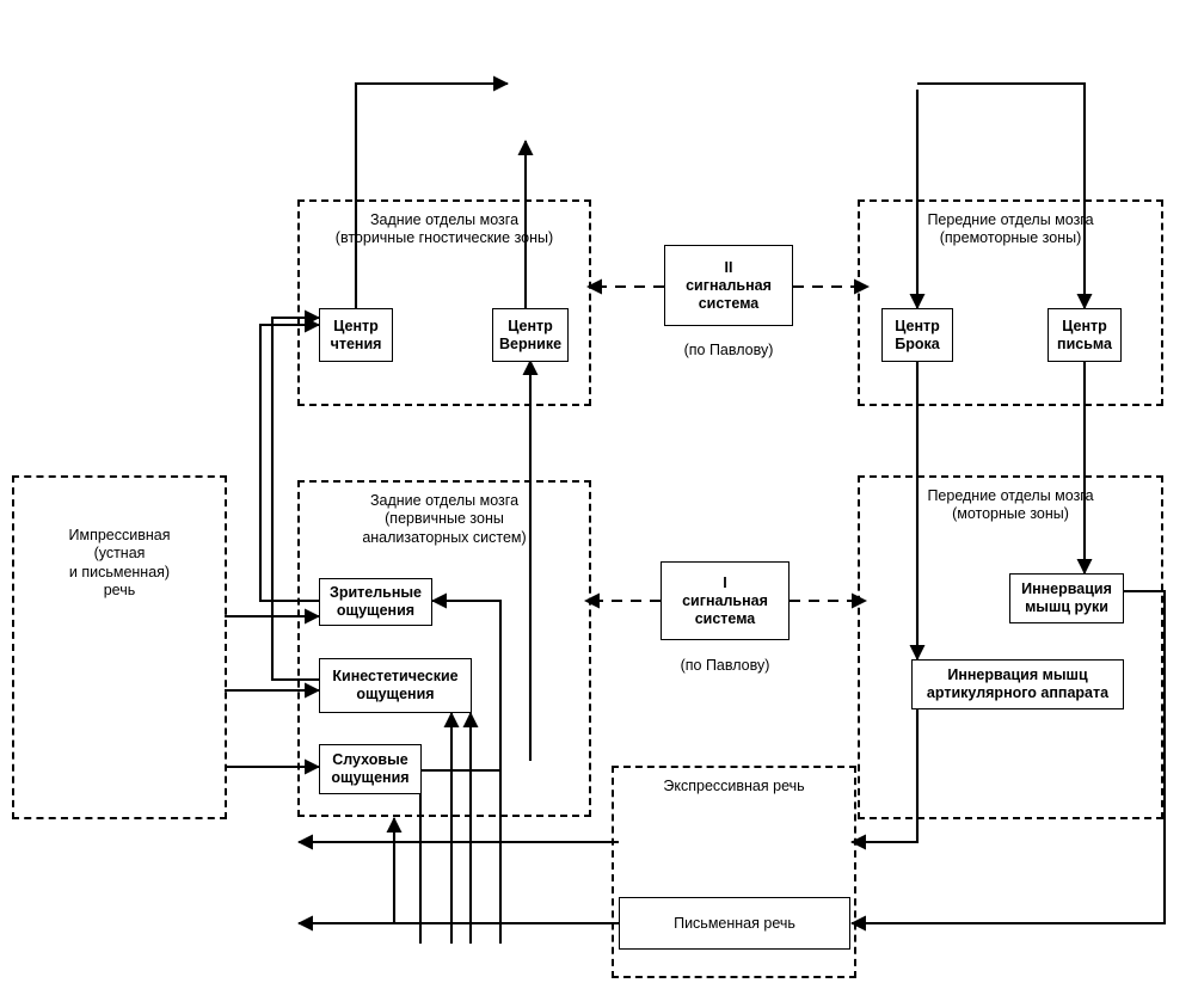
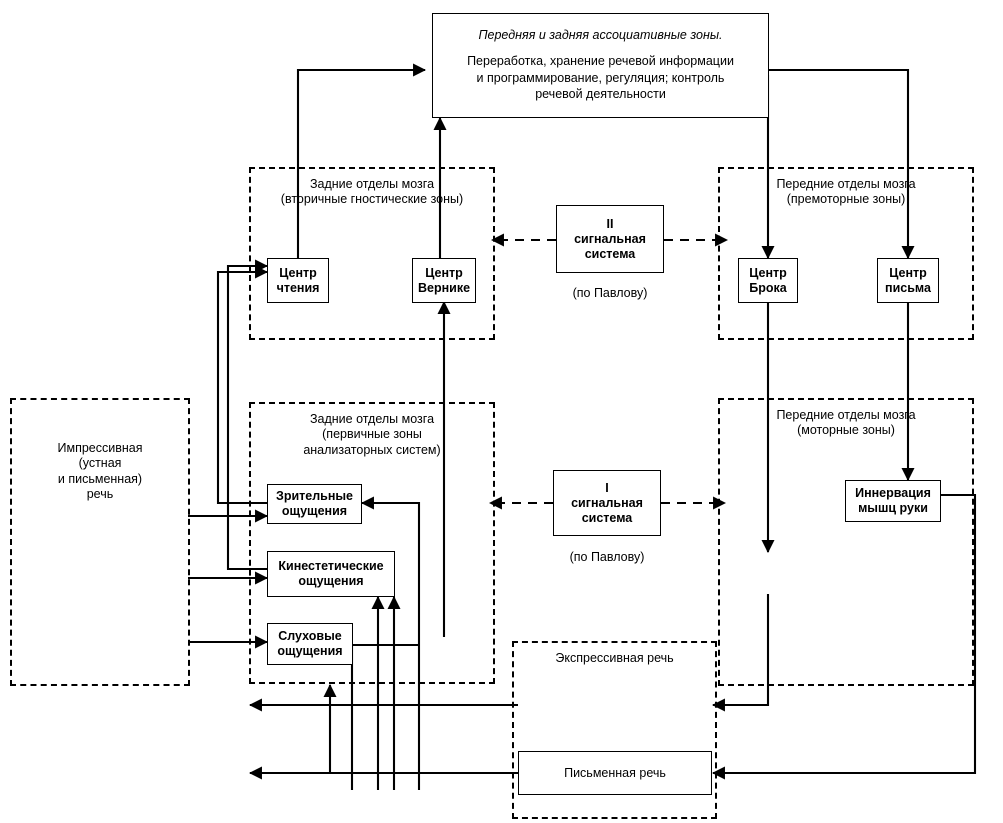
  Задние отделы мозга
  (вторичные гностические зоны)
  Передние отделы мозга
  (премоторные зоны)
  Импрессивная
  (устная
  и письменная)
  речь
  Задние отделы мозга
  (первичные зоны
  анализаторных систем)
  Передние отделы мозга
  (моторные зоны)
  Экспрессивная речь
+ Передняя и задняя ассоциативные зоны.
+ Переработка, хранение речевой информации
+ и программирование, регуляция; контроль
+ речевой деятельности
  Центр
  чтения
  Центр
  Вернике
  Центр
  Брока
  Центр
  письма
  II
  сигнальная
  система
  (по Павлову)
  I
  сигнальная
  система
  (по Павлову)
  Зрительные
  ощущения
  Кинестетические
  ощущения
  Слуховые
  ощущения
  Иннервация
  мышц руки
- Иннервация мышц
- артикулярного аппарата
  Письменная речь
